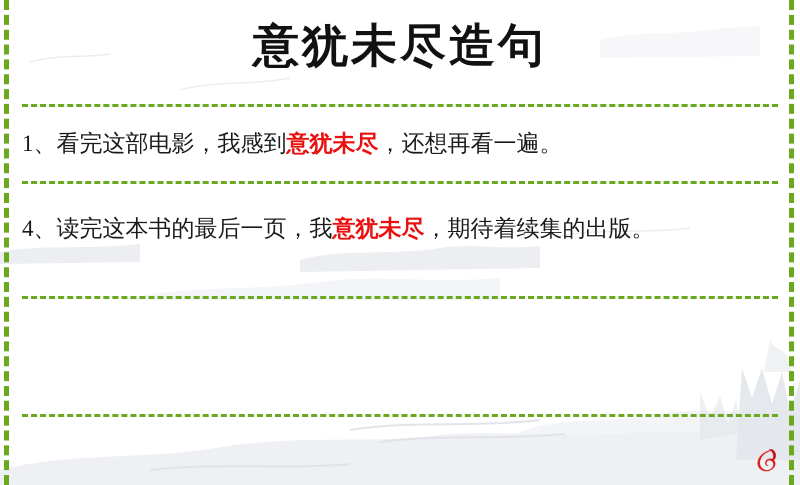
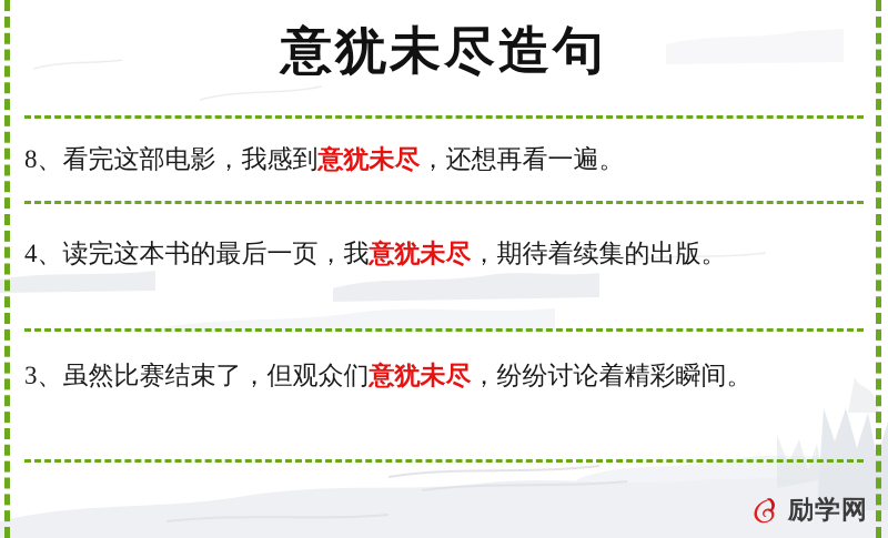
  意犹未尽造句
- 1、看完这部电影，我感到意犹未尽，还想再看一遍。
+ 8、看完这部电影，我感到意犹未尽，还想再看一遍。
  4、读完这本书的最后一页，我意犹未尽，期待着续集的出版。
+ 3、虽然比赛结束了，但观众们意犹未尽，纷纷讨论着精彩瞬间。
+ 励学网
